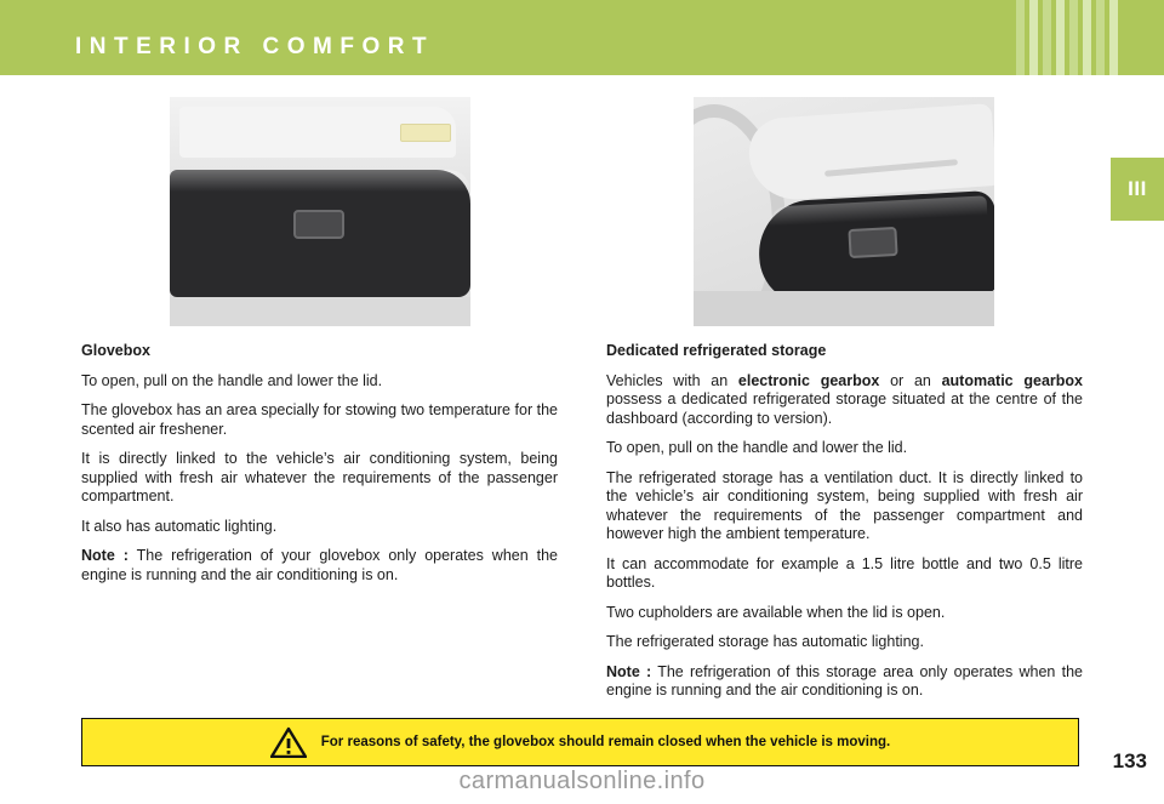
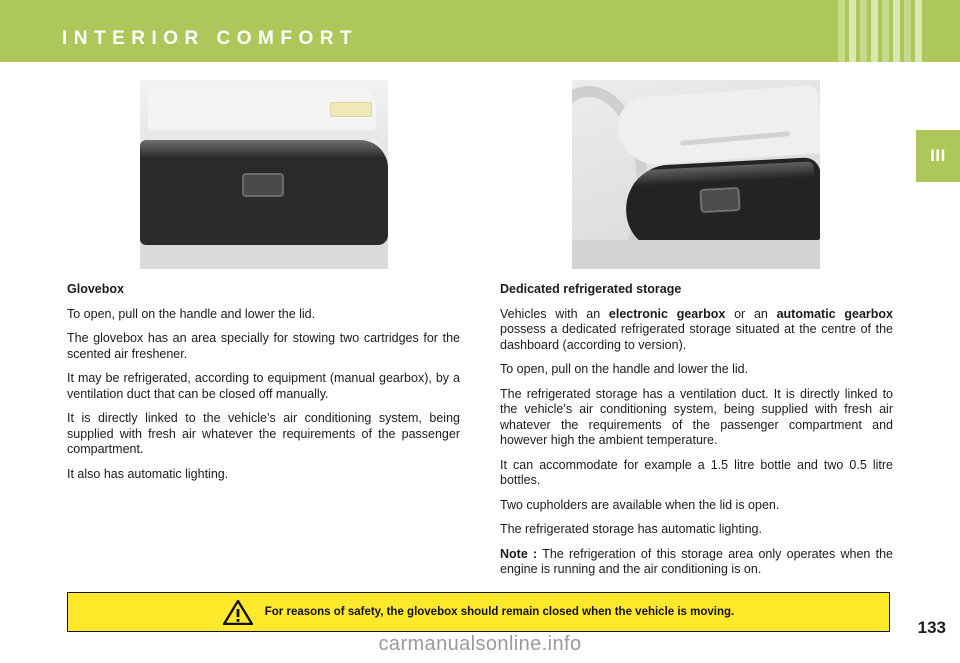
  INTERIOR COMFORT
  III
  Glovebox
  To open, pull on the handle and lower the lid.
- The glovebox has an area specially for stowing two temperature for the scented air freshener.
+ The glovebox has an area specially for stowing two cartridges for the scented air freshener.
+ It may be refrigerated, according to equipment (manual gearbox), by a ventilation duct that can be closed off manually.
  It is directly linked to the vehicle’s air conditioning system, being supplied with fresh air whatever the requirements of the passenger compartment.
  It also has automatic lighting.
- Note : The refrigeration of your glovebox only operates when the engine is running and the air conditioning is on.
  Dedicated refrigerated storage
  Vehicles with an electronic gearbox or an automatic gearbox possess a dedicated refrigerated storage situated at the centre of the dashboard (according to version).
  To open, pull on the handle and lower the lid.
  The refrigerated storage has a ventilation duct. It is directly linked to the vehicle’s air conditioning system, being supplied with fresh air whatever the requirements of the passenger compartment and however high the ambient temperature.
  It can accommodate for example a 1.5 litre bottle and two 0.5 litre bottles.
  Two cupholders are available when the lid is open.
  The refrigerated storage has automatic lighting.
  Note : The refrigeration of this storage area only operates when the engine is running and the air conditioning is on.
  For reasons of safety, the glovebox should remain closed when the vehicle is moving.
  133
  carmanualsonline.info
